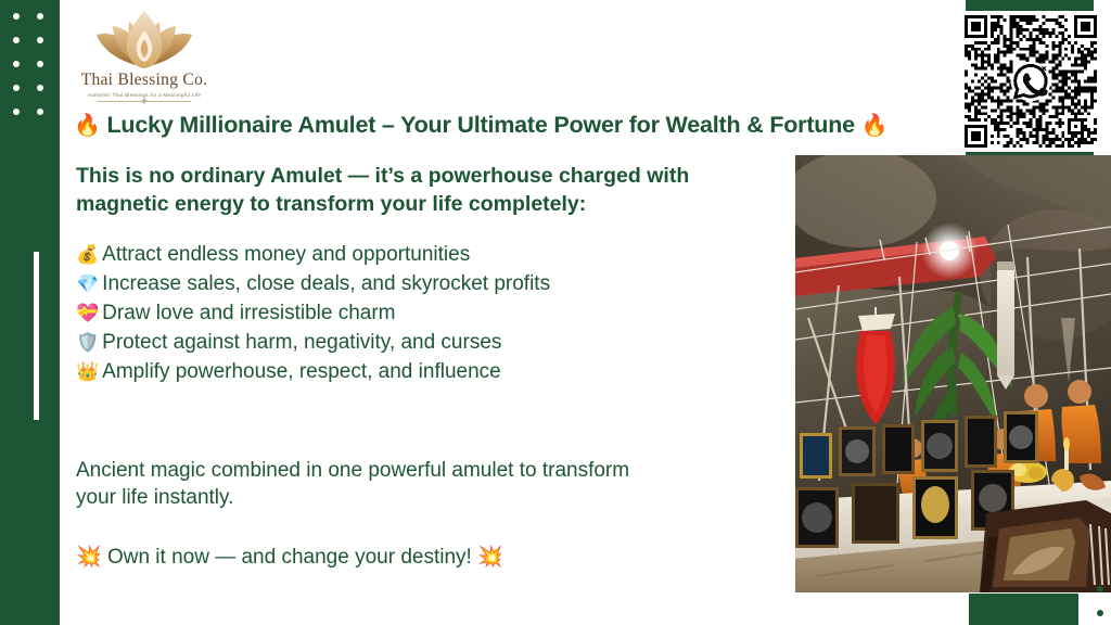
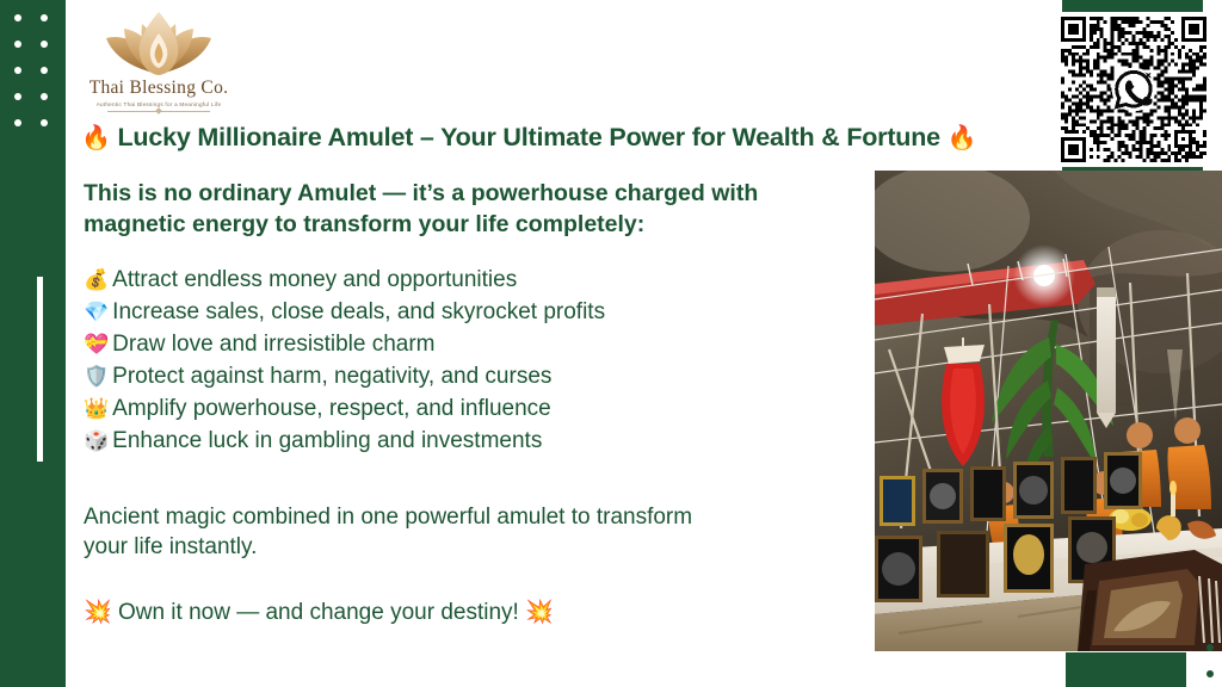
  Thai Blessing Co.
  🔥 Lucky Millionaire Amulet – Your Ultimate Power for Wealth & Fortune 🔥
  This is no ordinary Amulet — it’s a powerhouse charged with
  magnetic energy to transform your life completely:
  💰 Attract endless money and opportunities
  💎 Increase sales, close deals, and skyrocket profits
  💝 Draw love and irresistible charm
  🛡️ Protect against harm, negativity, and curses
  👑 Amplify powerhouse, respect, and influence
+ 🎲 Enhance luck in gambling and investments
  Ancient magic combined in one powerful amulet to transform
  your life instantly.
  💥 Own it now — and change your destiny! 💥
